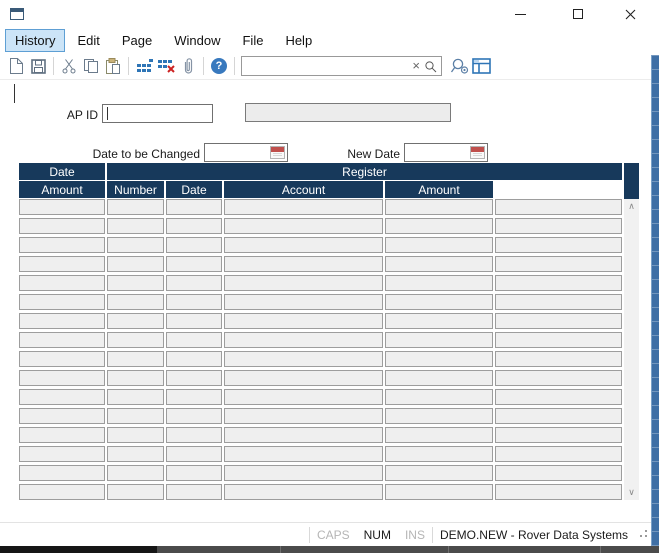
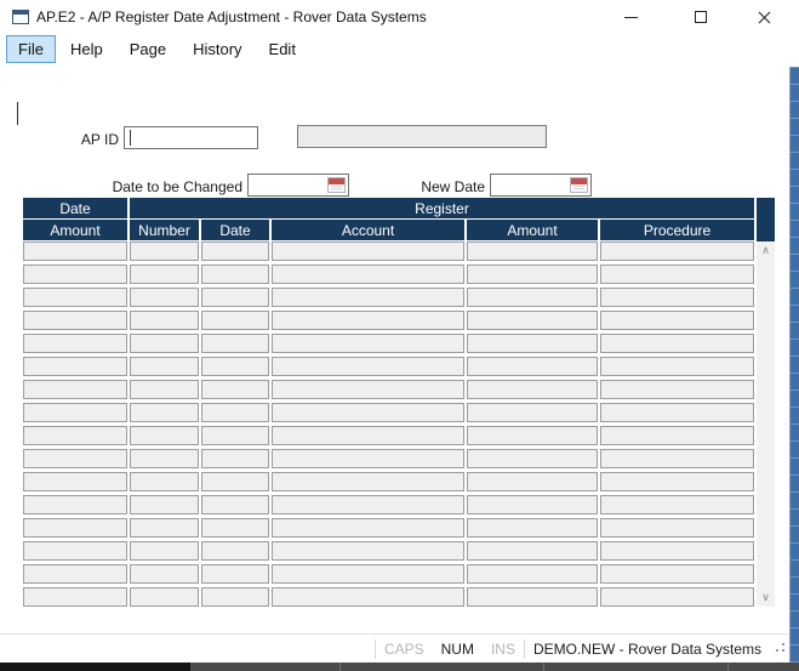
+ AP.E2 - A/P Register Date Adjustment - Rover Data Systems
- History
+ File
- Edit
+ Help
  Page
- Window
- File
+ History
- Help
+ Edit
- ?
- ×
  AP ID
  Date to be Changed
  New Date
  Date
  Register
  Amount
  Number
  Date
  Account
  Amount
+ Procedure
  ∧
  ∨
  CAPS
  NUM
  INS
  DEMO.NEW - Rover Data Systems
